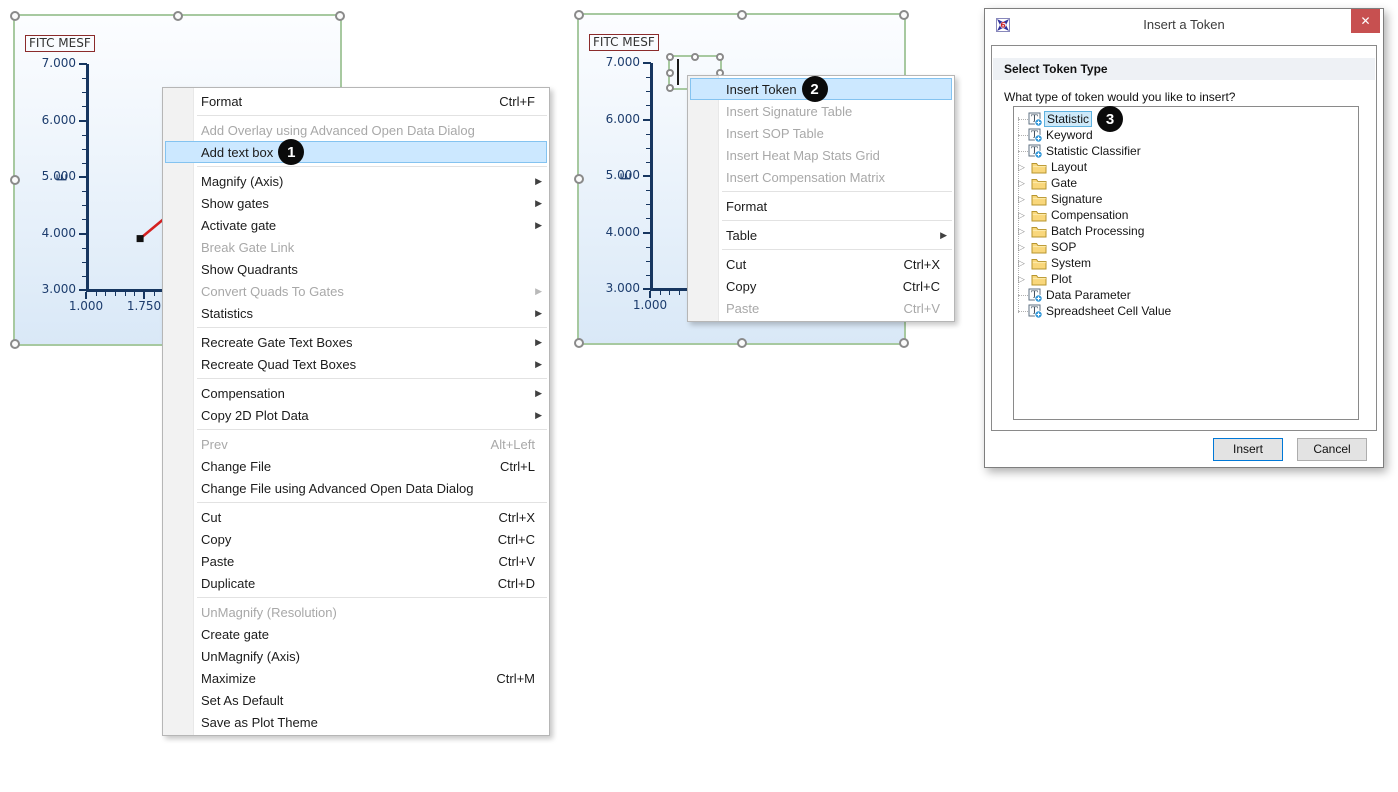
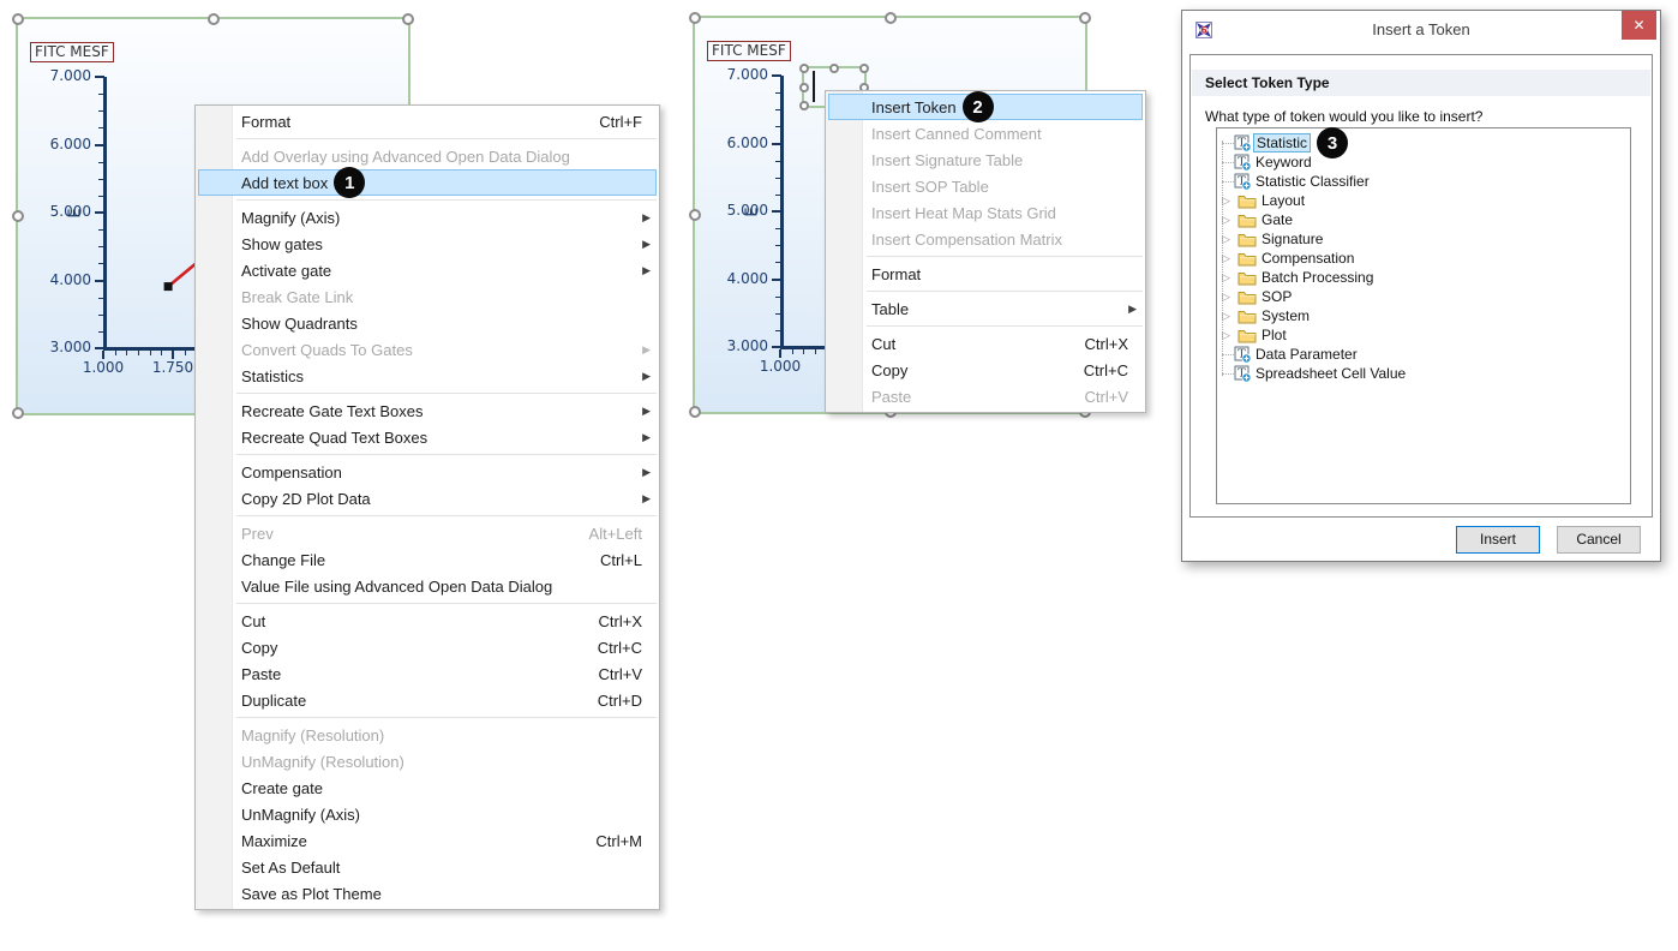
  FITC MESF
  7.000
  6.000
  5.000
  4.000
  3.000
  1.000
  1.750
  FITC MESF
  7.000
  6.000
  5.000
  4.000
  3.000
  1.000
  Format
  Ctrl+F
  Add Overlay using Advanced Open Data Dialog
  Add text box
  1
  Magnify (Axis)
  ▶
  Show gates
  ▶
  Activate gate
  ▶
  Break Gate Link
  Show Quadrants
  Convert Quads To Gates
  ▶
  Statistics
  ▶
  Recreate Gate Text Boxes
  ▶
  Recreate Quad Text Boxes
  ▶
  Compensation
  ▶
  Copy 2D Plot Data
  ▶
  Prev
  Alt+Left
  Change File
  Ctrl+L
- Change File using Advanced Open Data Dialog
+ Value File using Advanced Open Data Dialog
  Cut
  Ctrl+X
  Copy
  Ctrl+C
  Paste
  Ctrl+V
  Duplicate
  Ctrl+D
+ Magnify (Resolution)
  UnMagnify (Resolution)
  Create gate
  UnMagnify (Axis)
  Maximize
  Ctrl+M
  Set As Default
  Save as Plot Theme
  Insert Token
  2
+ Insert Canned Comment
  Insert Signature Table
  Insert SOP Table
  Insert Heat Map Stats Grid
  Insert Compensation Matrix
  Format
  Table
  ▶
  Cut
  Ctrl+X
  Copy
  Ctrl+C
  Paste
  Ctrl+V
  6
  Insert a Token
  ✕
  Select Token Type
  What type of token would you like to insert?
  T
  Statistic
  3
  T
  Keyword
  T
  Statistic Classifier
  ▷
  Layout
  ▷
  Gate
  ▷
  Signature
  ▷
  Compensation
  ▷
  Batch Processing
  ▷
  SOP
  ▷
  System
  ▷
  Plot
  T
  Data Parameter
  T
  Spreadsheet Cell Value
  Insert
  Cancel
